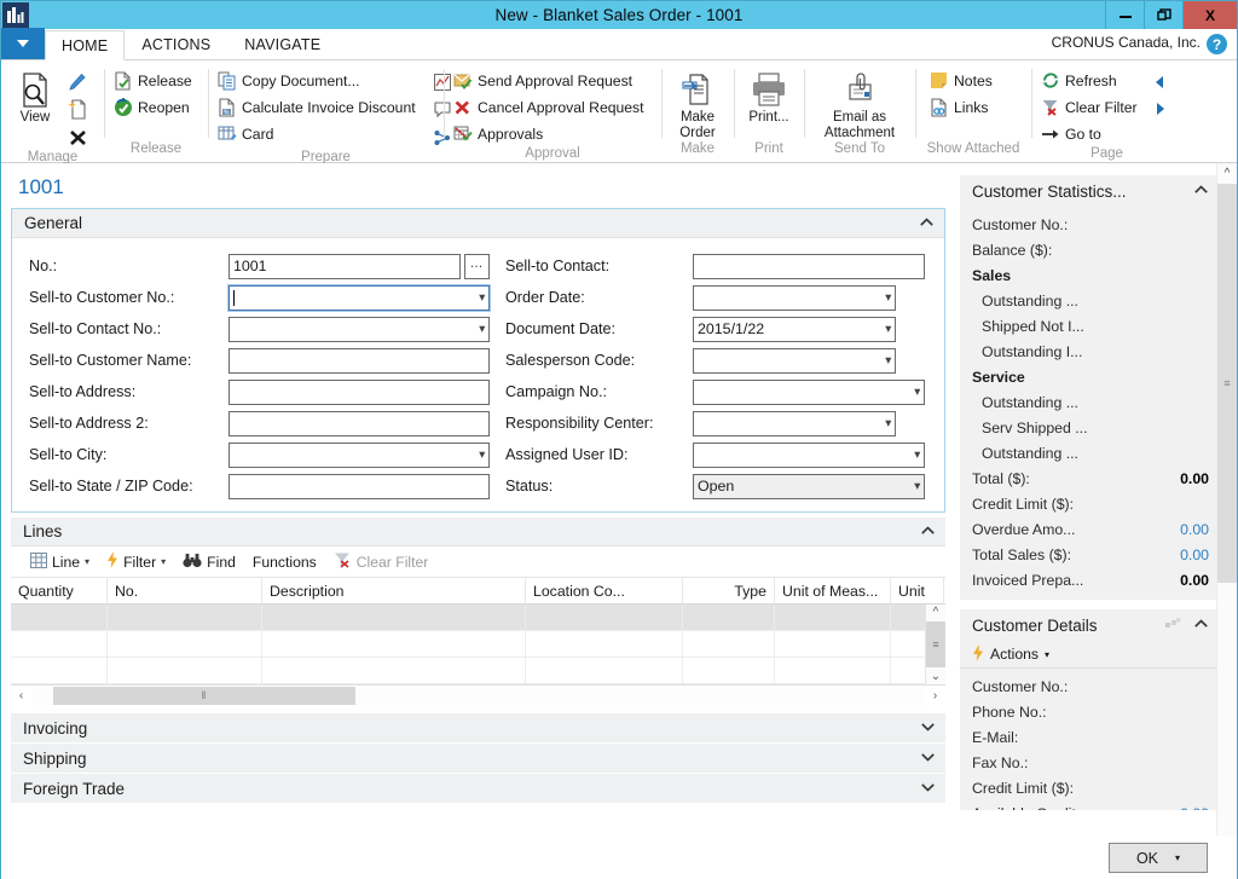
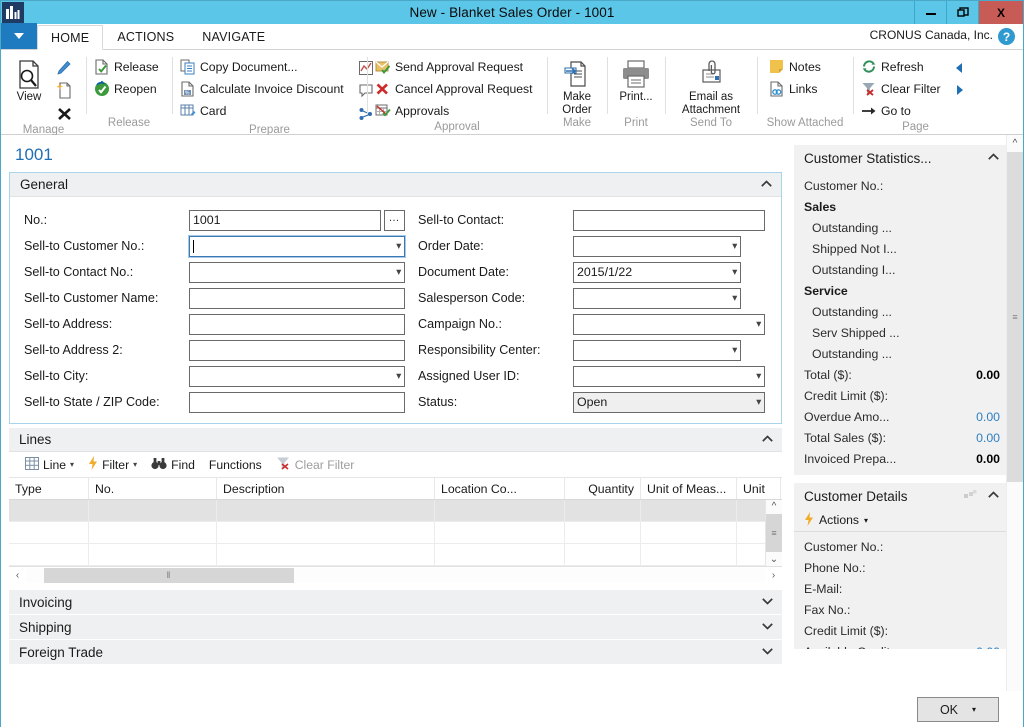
  New - Blanket Sales Order - 1001
  X
  HOME
  ACTIONS
  NAVIGATE
  CRONUS Canada, Inc.
  ?
  View
  Manage
  Release
  Reopen
  Release
  Copy Document...
  Calculate Invoice Discount
  Card
  Prepare
  Send Approval Request
  Cancel Approval Request
  Approvals
  Approval
  Make
  Order
  Make
  Print...
  Print
  Email as
  Attachment
  Send To
  Notes
  Links
  Show Attached
  Refresh
  Clear Filter
  Go to
  Page
  1001
  General
  No.:
  1001
  …
  Sell-to Customer No.:
  ▾
  Sell-to Contact No.:
  ▾
  Sell-to Customer Name:
  Sell-to Address:
  Sell-to Address 2:
  Sell-to City:
  ▾
  Sell-to State / ZIP Code:
  Sell-to Contact:
  Order Date:
  ▾
  Document Date:
  2015/1/22
  ▾
  Salesperson Code:
  ▾
  Campaign No.:
  ▾
  Responsibility Center:
  ▾
  Assigned User ID:
  ▾
  Status:
  Open
  ▾
  Lines
  Line
  ▾
  Filter
  ▾
  Find
  Functions
  Clear Filter
- Quantity
+ Type
  No.
  Description
  Location Co...
- Type
+ Quantity
  Unit of Meas...
  Unit
  ^
  ≡
  ⌄
  ‹
  ‖
  ›
  Invoicing
  Shipping
  Foreign Trade
  Customer Statistics...
  Customer No.:
- Balance ($):
  Sales
  Outstanding ...
  Shipped Not I...
  Outstanding I...
  Service
  Outstanding ...
  Serv Shipped ...
  Outstanding ...
  Total ($):
  0.00
  Credit Limit ($):
  Overdue Amo...
  0.00
  Total Sales ($):
  0.00
  Invoiced Prepa...
  0.00
  Customer Details
  Actions
  ▾
  Customer No.:
  Phone No.:
  E-Mail:
  Fax No.:
  Credit Limit ($):
  ^
  ≡
  OK
  ▾
